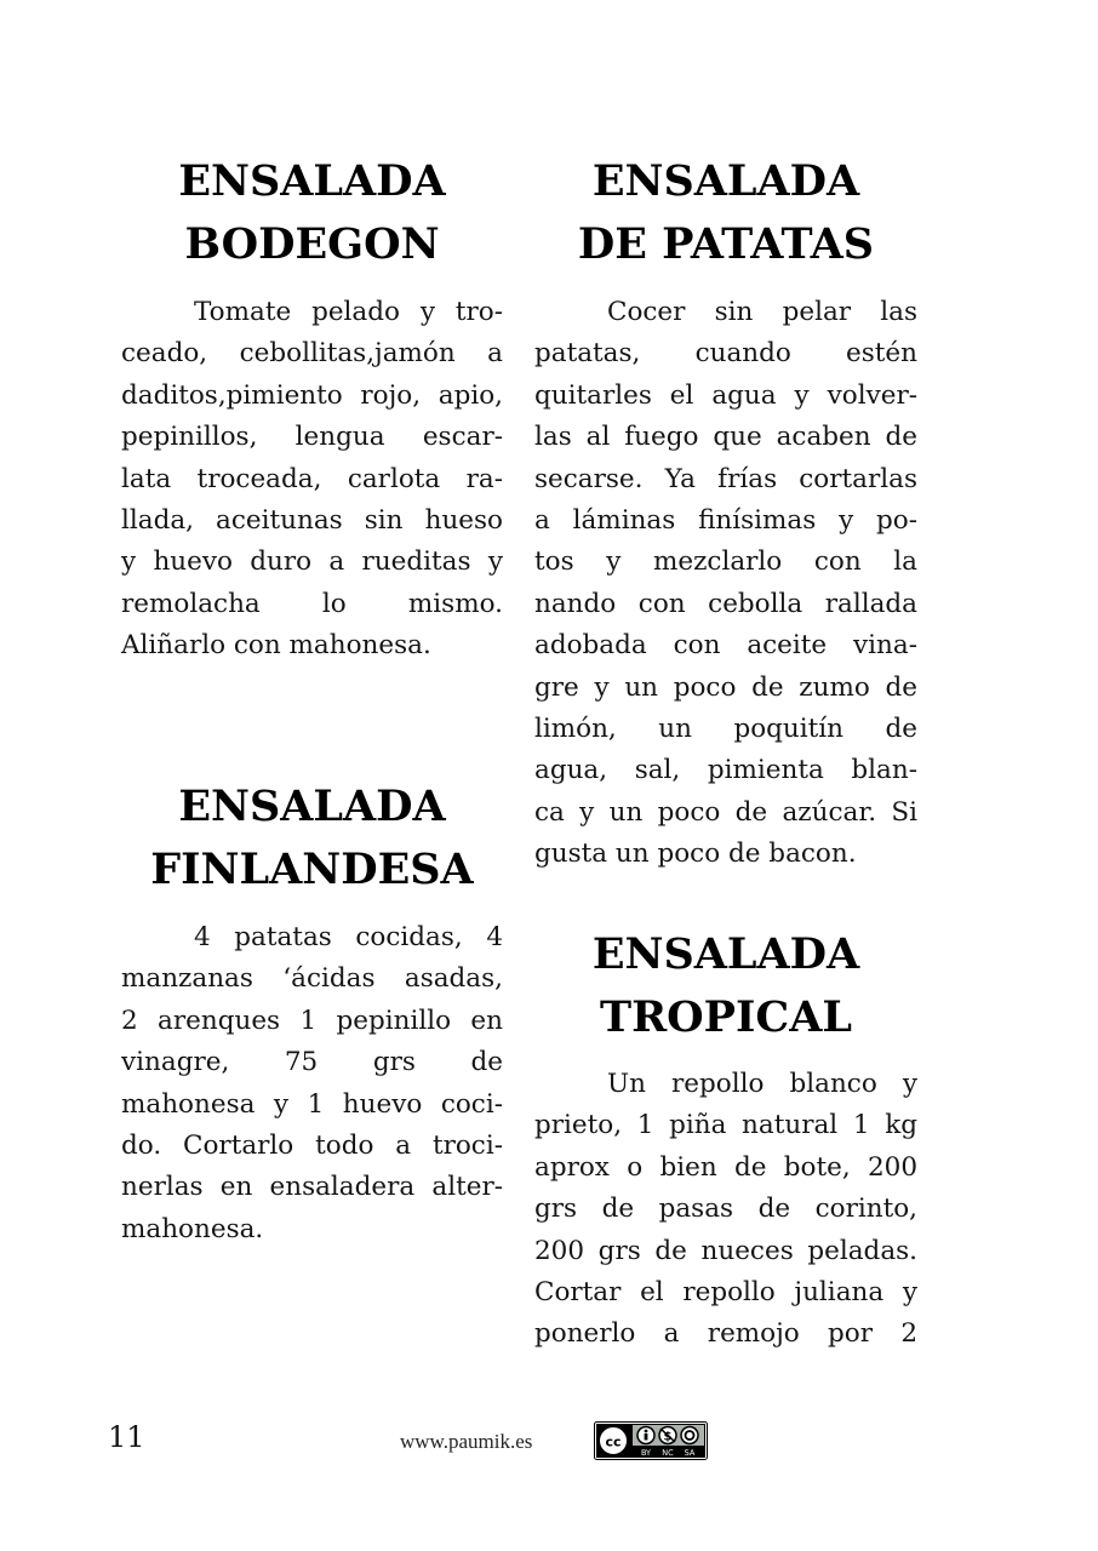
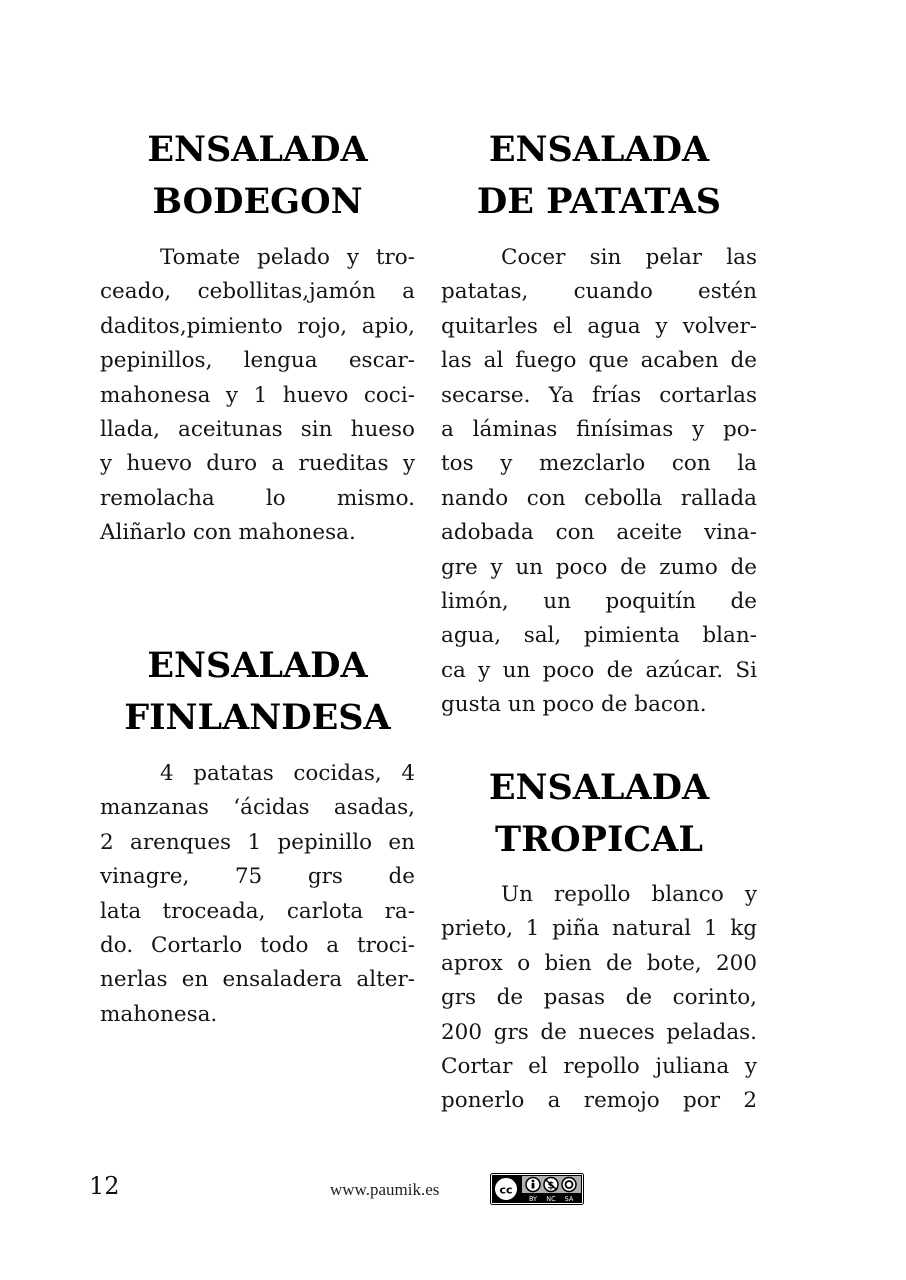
  ENSALADA
  BODEGON
  Tomate pelado y tro-
  ceado, cebollitas,jamón a
  daditos,pimiento rojo, apio,
  pepinillos, lengua escar-
- lata troceada, carlota ra-
+ mahonesa y 1 huevo coci-
  llada, aceitunas sin hueso
  y huevo duro a rueditas y
  remolacha lo mismo.
  Aliñarlo con mahonesa.
  ENSALADA
  FINLANDESA
  4 patatas cocidas, 4
  manzanas ‘ácidas asadas,
  2 arenques 1 pepinillo en
  vinagre, 75 grs de
- mahonesa y 1 huevo coci-
+ lata troceada, carlota ra-
  do. Cortarlo todo a troci-
  nerlas en ensaladera alter-
  mahonesa.
  ENSALADA
  DE PATATAS
  Cocer sin pelar las
  patatas, cuando estén
  quitarles el agua y volver-
  las al fuego que acaben de
  secarse. Ya frías cortarlas
  a láminas finísimas y po-
  tos y mezclarlo con la
  nando con cebolla rallada
  adobada con aceite vina-
  gre y un poco de zumo de
  limón, un poquitín de
  agua, sal, pimienta blan-
  ca y un poco de azúcar. Si
  gusta un poco de bacon.
  ENSALADA
  TROPICAL
  Un repollo blanco y
  prieto, 1 piña natural 1 kg
  aprox o bien de bote, 200
  grs de pasas de corinto,
  200 grs de nueces peladas.
  Cortar el repollo juliana y
  ponerlo a remojo por 2
- 11
+ 12
  www.paumik.es
  cc
  $
  BY
  NC
  SA
